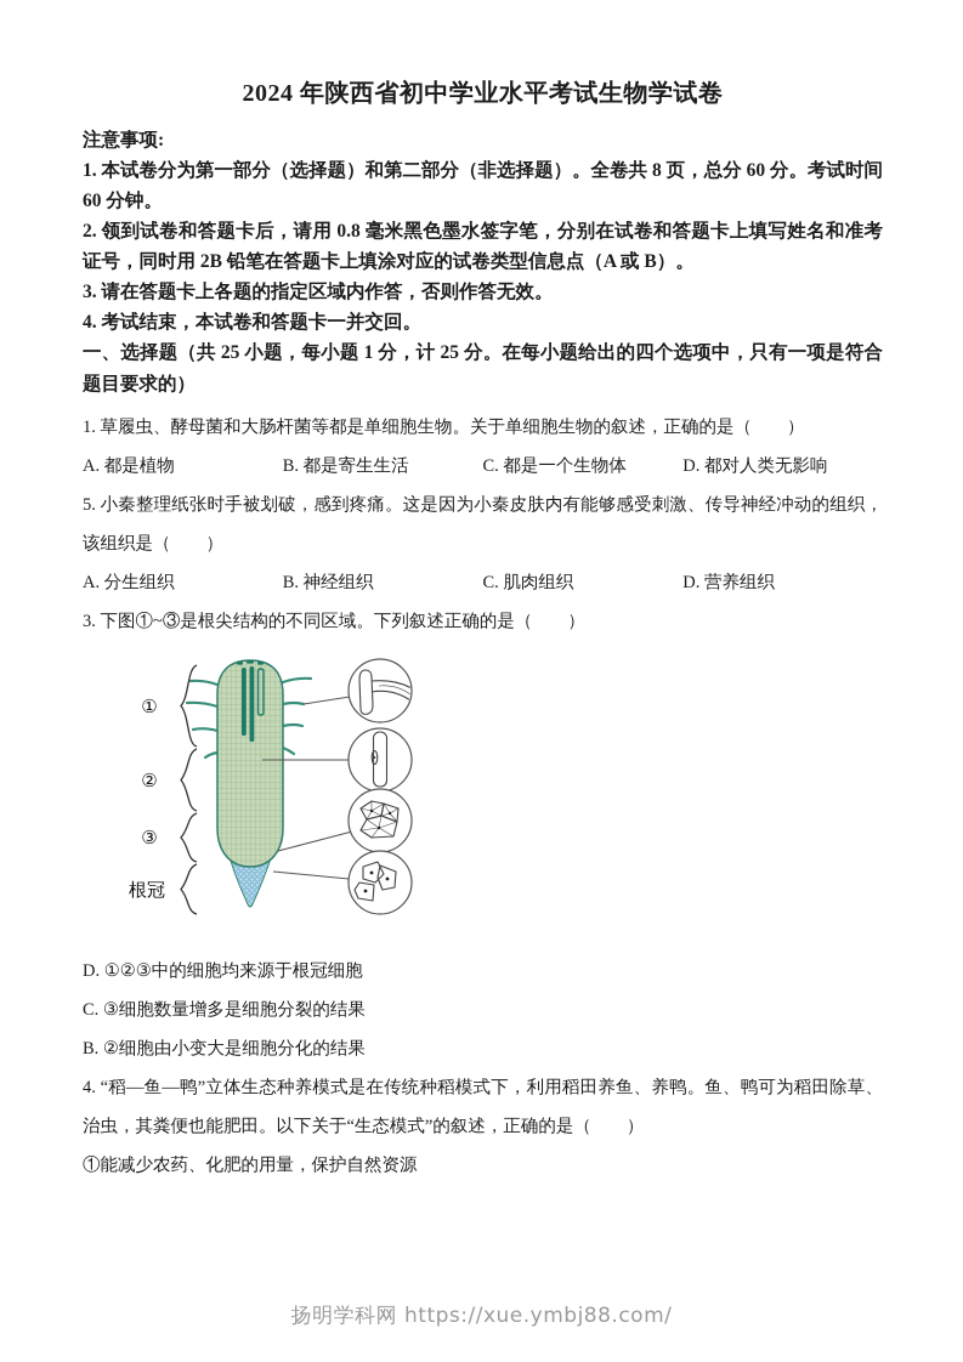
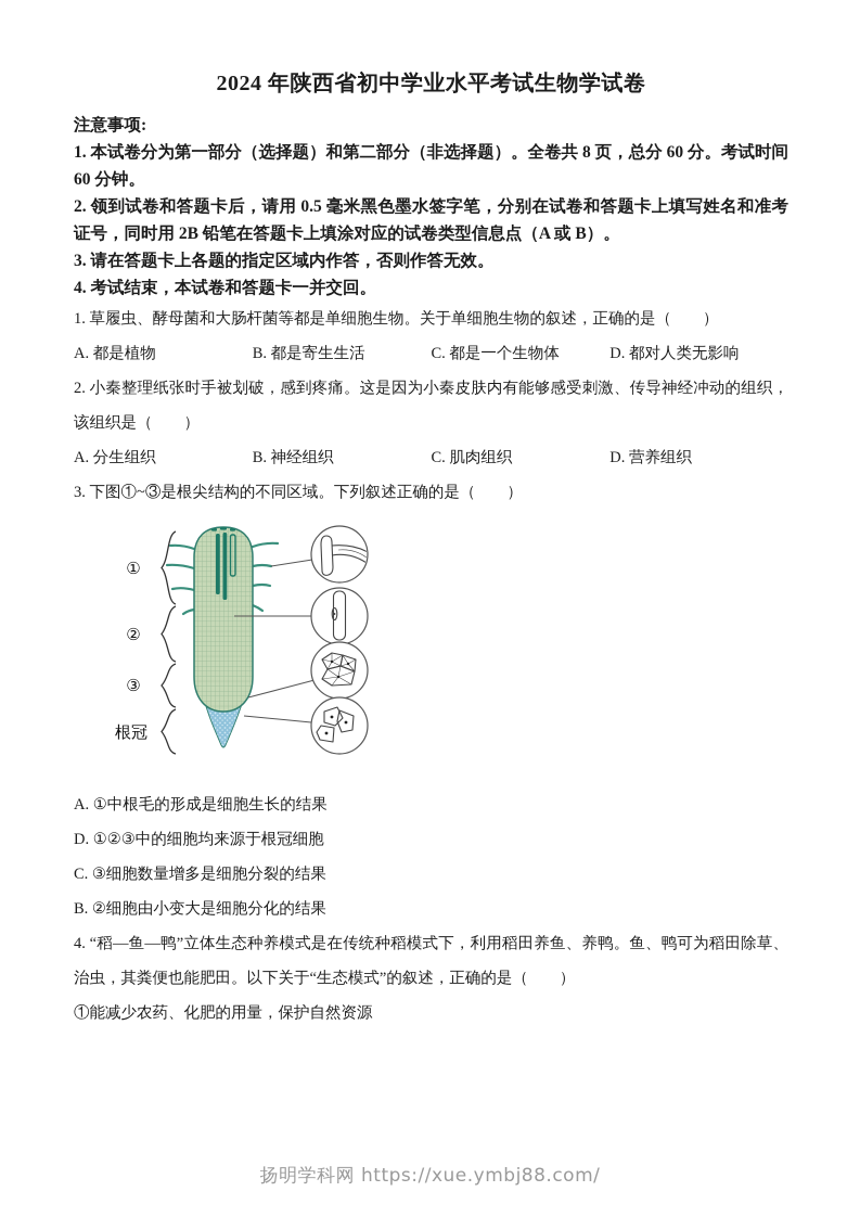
  2024 年陕西省初中学业水平考试生物学试卷
  注意事项:
  1. 本试卷分为第一部分（选择题）和第二部分（非选择题）。全卷共 8 页，总分 60 分。考试时间 60 分钟。
- 2. 领到试卷和答题卡后，请用 0.8 毫米黑色墨水签字笔，分别在试卷和答题卡上填写姓名和准考证号，同时用 2B 铅笔在答题卡上填涂对应的试卷类型信息点（A 或 B）。
+ 2. 领到试卷和答题卡后，请用 0.5 毫米黑色墨水签字笔，分别在试卷和答题卡上填写姓名和准考证号，同时用 2B 铅笔在答题卡上填涂对应的试卷类型信息点（A 或 B）。
  3. 请在答题卡上各题的指定区域内作答，否则作答无效。
  4. 考试结束，本试卷和答题卡一并交回。
- 一、选择题（共 25 小题，每小题 1 分，计 25 分。在每小题给出的四个选项中，只有一项是符合题目要求的）
  1. 草履虫、酵母菌和大肠杆菌等都是单细胞生物。关于单细胞生物的叙述，正确的是（ ）
  A. 都是植物
  B. 都是寄生生活
  C. 都是一个生物体
  D. 都对人类无影响
- 5. 小秦整理纸张时手被划破，感到疼痛。这是因为小秦皮肤内有能够感受刺激、传导神经冲动的组织，该组织是（ ）
+ 2. 小秦整理纸张时手被划破，感到疼痛。这是因为小秦皮肤内有能够感受刺激、传导神经冲动的组织，该组织是（ ）
  A. 分生组织
  B. 神经组织
  C. 肌肉组织
  D. 营养组织
  3. 下图①~③是根尖结构的不同区域。下列叙述正确的是（ ）
  ①
  ②
  ③
  根冠
+ A. ①中根毛的形成是细胞生长的结果
  D. ①②③中的细胞均来源于根冠细胞
  C. ③细胞数量增多是细胞分裂的结果
  B. ②细胞由小变大是细胞分化的结果
  4. “稻—鱼—鸭”立体生态种养模式是在传统种稻模式下，利用稻田养鱼、养鸭。鱼、鸭可为稻田除草、治虫，其粪便也能肥田。以下关于“生态模式”的叙述，正确的是（ ）
  ①能减少农药、化肥的用量，保护自然资源
  扬明学科网 https://xue.ymbj88.com/
